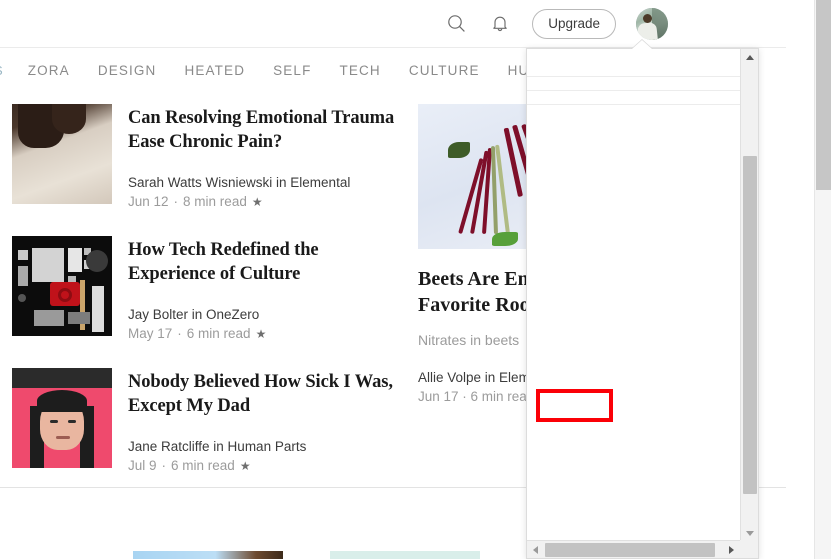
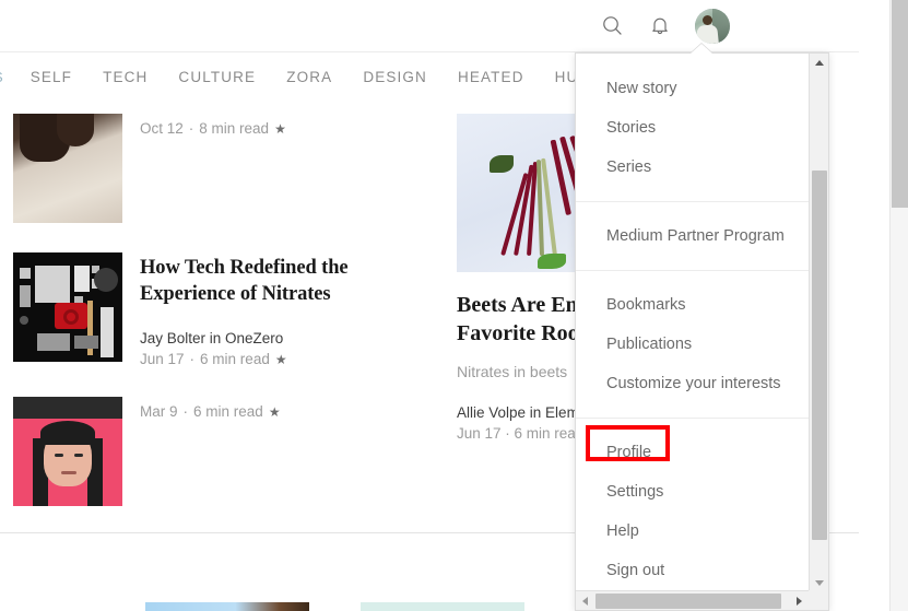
- Upgrade
- ZORA
+ SELF
- DESIGN
+ TECH
- HEATED
+ CULTURE
- SELF
+ ZORA
- TECH
+ DESIGN
- CULTURE
+ HEATED
- Can Resolving Emotional Trauma Ease Chronic Pain?
- Sarah Watts Wisniewski in Elemental
- Jun 12
+ Oct 12
  ·
  8 min read
  ★
- How Tech Redefined the Experience of Culture
+ How Tech Redefined the Experience of Nitrates
  Jay Bolter in OneZero
- May 17
+ Jun 17
  ·
  6 min read
  ★
- Nobody Believed How Sick I Was, Except My Dad
- Jane Ratcliffe in Human Parts
- Jul 9
+ Mar 9
  ·
  6 min read
  ★
  Beets Are En
  Favorite Roo
  Nitrates in beets
  Allie Volpe in Elem
  Jun 17 · 6 min rea
+ New story
+ Stories
+ Series
+ Medium Partner Program
+ Bookmarks
+ Publications
+ Customize your interests
+ Profile
+ Settings
+ Help
+ Sign out
